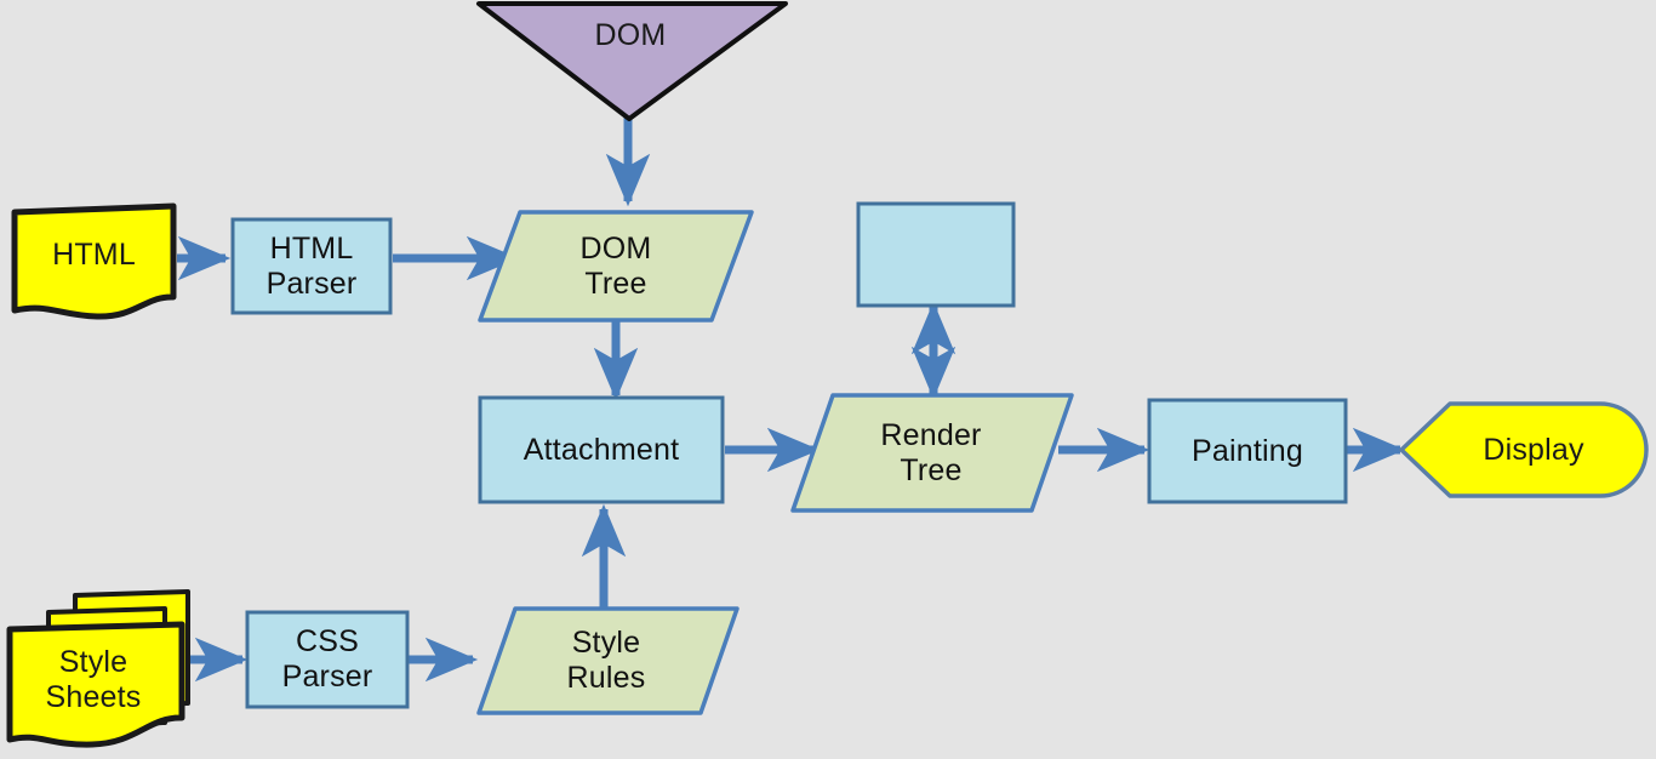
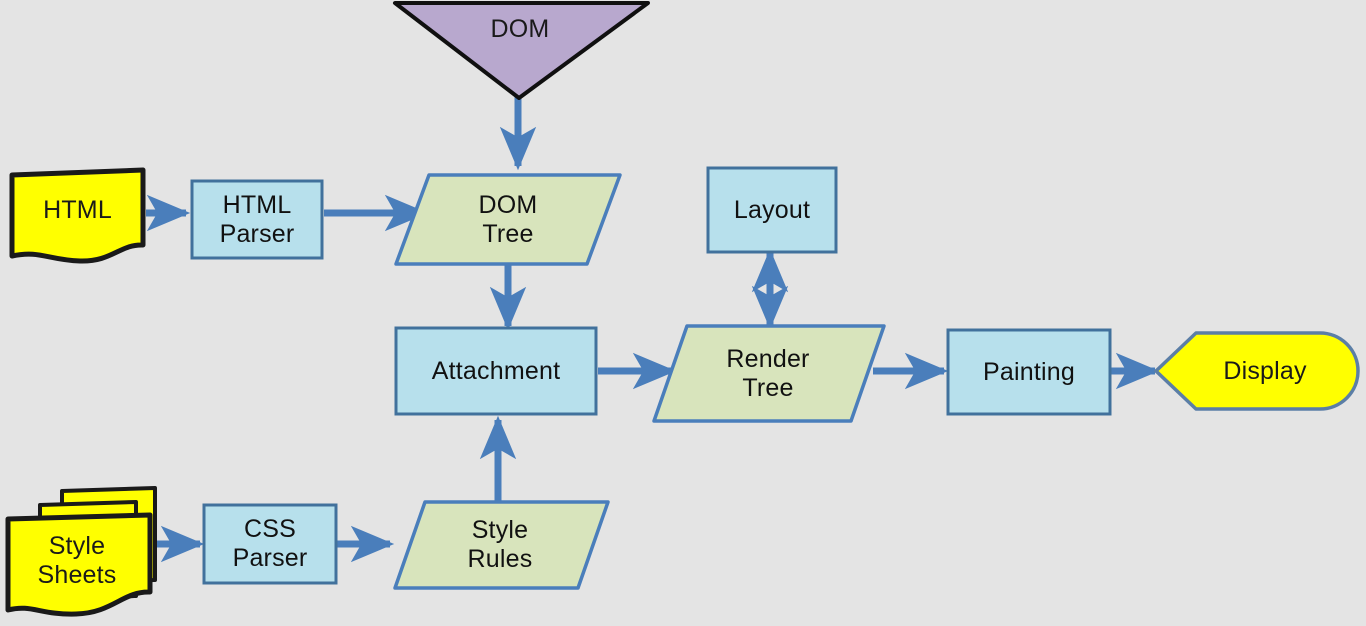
  DOM
  HTML
  HTML
  Parser
  DOM
  Tree
+ Layout
  Attachment
  Render
  Tree
  Painting
  Display
  Style
  Sheets
  CSS
  Parser
  Style
  Rules
